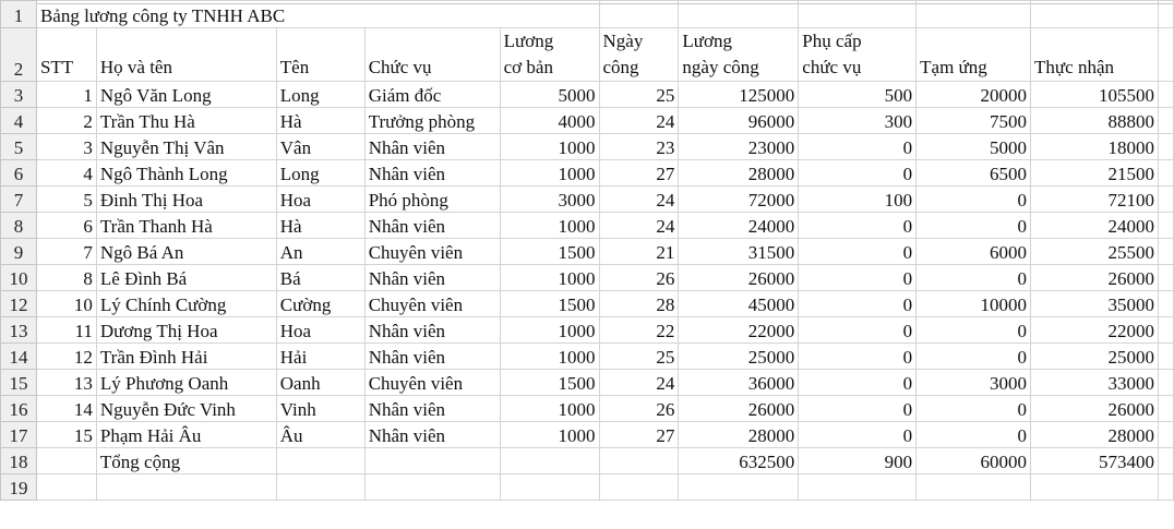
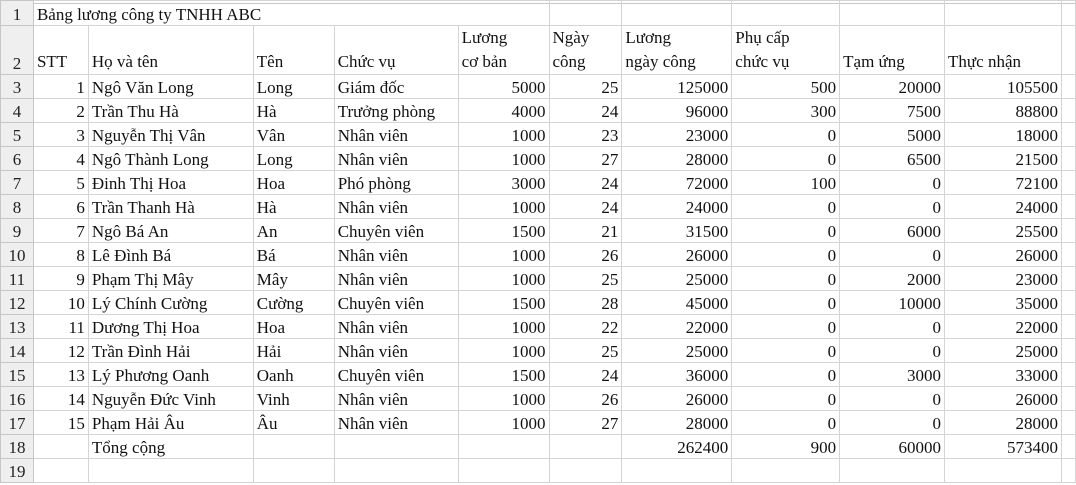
  1	Bảng lương công ty TNHH ABC
  2	STT	Họ và tên	Tên	Chức vụ	Lương cơ bản	Ngày công	Lương ngày công	Phụ cấp chức vụ	Tạm ứng	Thực nhận
  3	1	Ngô Văn Long	Long	Giám đốc	5000	25	125000	500	20000	105500
  4	2	Trần Thu Hà	Hà	Trưởng phòng	4000	24	96000	300	7500	88800
  5	3	Nguyễn Thị Vân	Vân	Nhân viên	1000	23	23000	0	5000	18000
  6	4	Ngô Thành Long	Long	Nhân viên	1000	27	28000	0	6500	21500
  7	5	Đinh Thị Hoa	Hoa	Phó phòng	3000	24	72000	100	0	72100
  8	6	Trần Thanh Hà	Hà	Nhân viên	1000	24	24000	0	0	24000
  9	7	Ngô Bá An	An	Chuyên viên	1500	21	31500	0	6000	25500
  10	8	Lê Đình Bá	Bá	Nhân viên	1000	26	26000	0	0	26000
+ 11	9	Phạm Thị Mây	Mây	Nhân viên	1000	25	25000	0	2000	23000
  12	10	Lý Chính Cường	Cường	Chuyên viên	1500	28	45000	0	10000	35000
  13	11	Dương Thị Hoa	Hoa	Nhân viên	1000	22	22000	0	0	22000
  14	12	Trần Đình Hải	Hải	Nhân viên	1000	25	25000	0	0	25000
  15	13	Lý Phương Oanh	Oanh	Chuyên viên	1500	24	36000	0	3000	33000
  16	14	Nguyễn Đức Vinh	Vinh	Nhân viên	1000	26	26000	0	0	26000
  17	15	Phạm Hải Âu	Âu	Nhân viên	1000	27	28000	0	0	28000
- 18		Tổng cộng					632500	900	60000	573400
+ 18		Tổng cộng					262400	900	60000	573400
  19
